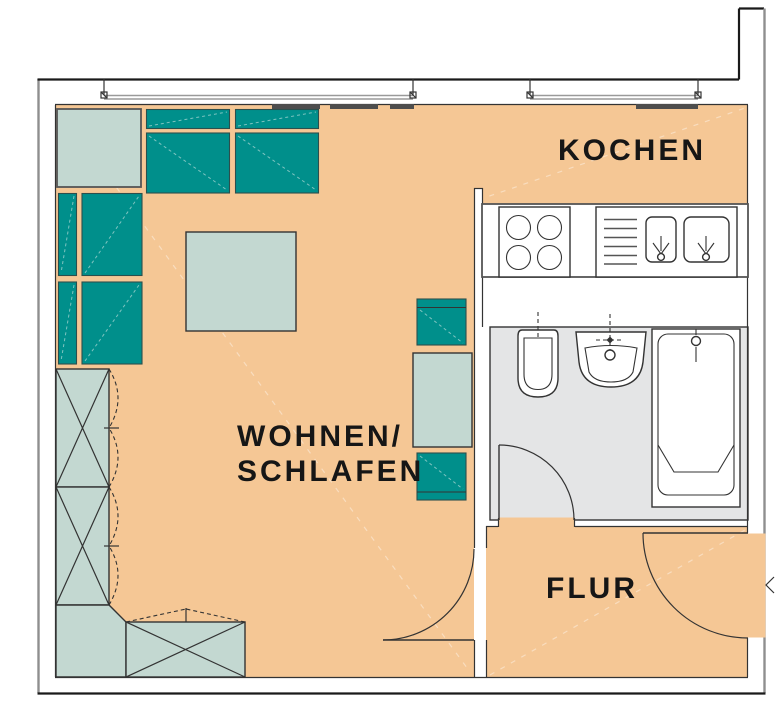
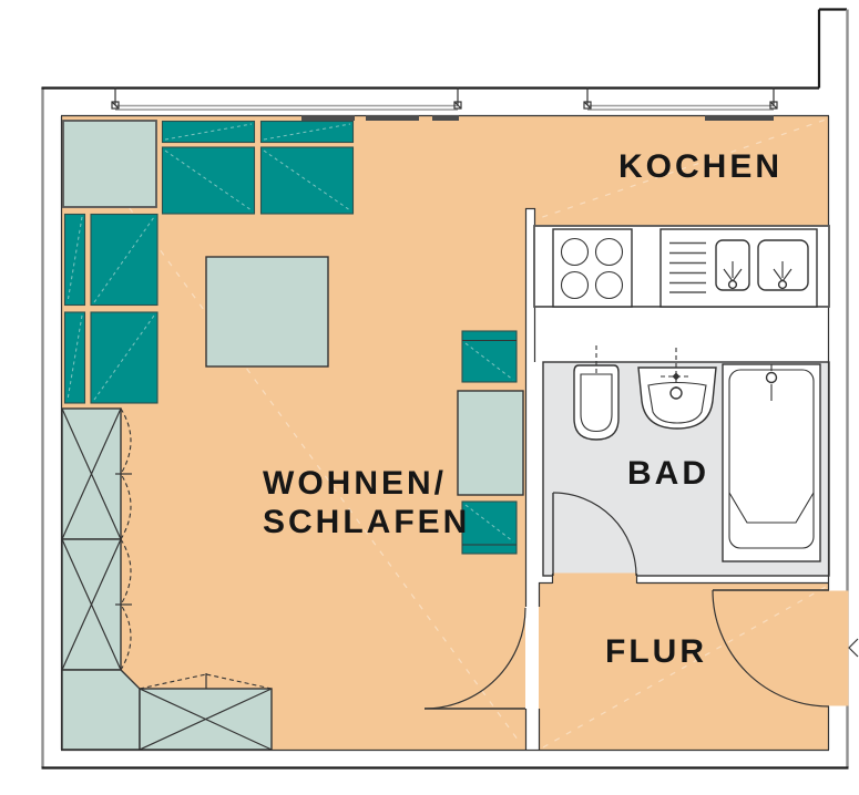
  KOCHEN
  WOHNEN/
  SCHLAFEN
+ BAD
  FLUR
